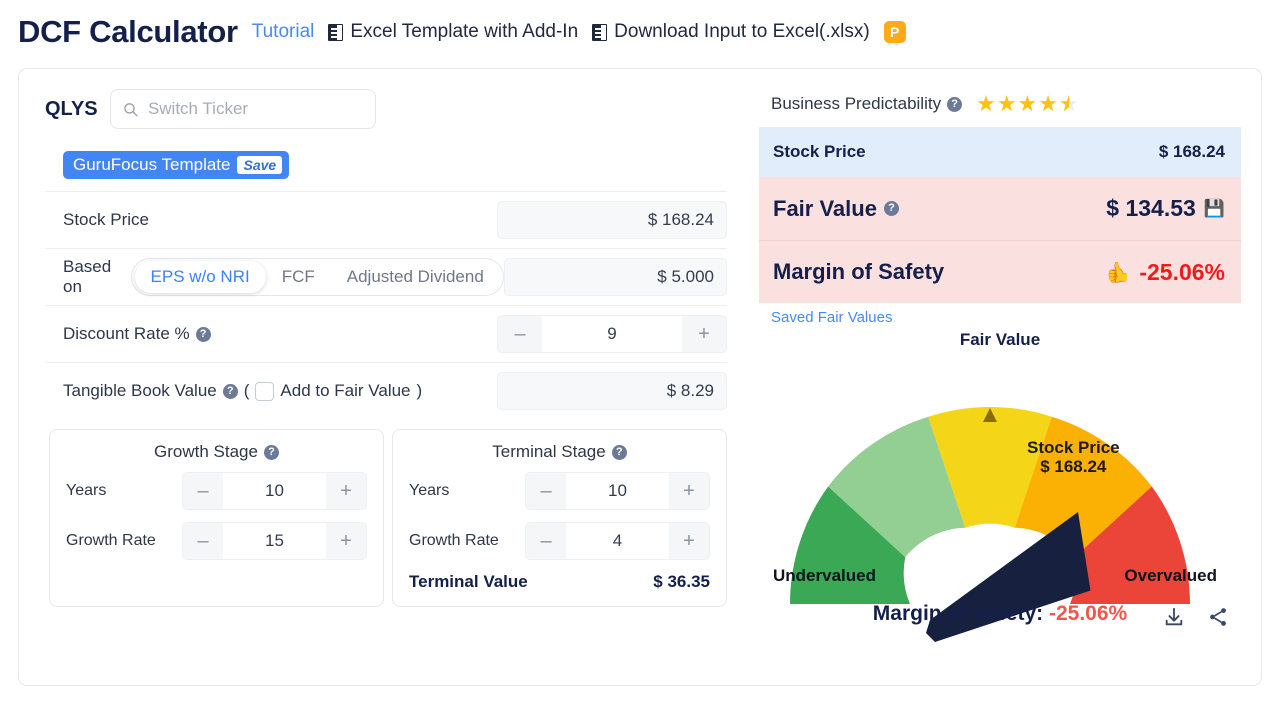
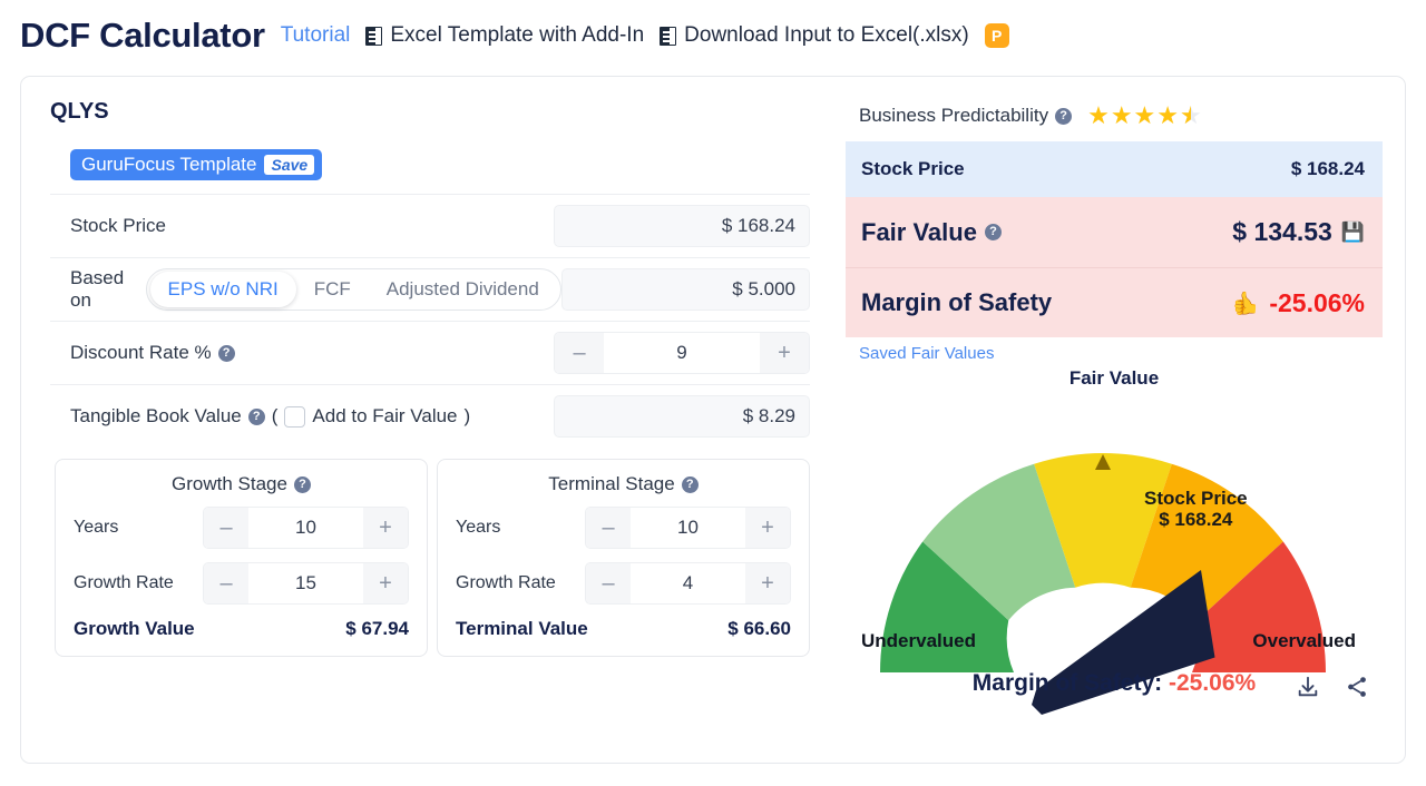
  DCF Calculator
  Tutorial
  Excel Template with Add-In
  Download Input to Excel(.xlsx)
  P
  QLYS
- Switch Ticker
  GuruFocus Template
  Save
  Stock Price
  $ 168.24
  Based on
  EPS w/o NRI
  FCF
  Adjusted Dividend
  $ 5.000
  Discount Rate %
  ?
  –
  9
  +
  Tangible Book Value
  ?
  (
  Add to Fair Value
  )
  $ 8.29
  Growth Stage
  ?
  Years
  –
  10
  +
  Growth Rate
  –
  15
  +
+ Growth Value
+ $ 67.94
  Terminal Stage
  ?
  Years
  –
  10
  +
  Growth Rate
  –
  4
  +
  Terminal Value
- $ 36.35
+ $ 66.60
  Business Predictability
  ?
  ★
  ★
  ★
  ★
  ★
  Stock Price
  $ 168.24
  Fair Value
  ?
  $ 134.53
  💾
  Margin of Safety
  -25.06%
  Saved Fair Values
  Fair Value
  Stock Price
  $ 168.24
  Undervalued
  Overvalued
  Margin of Safety: -25.06%
